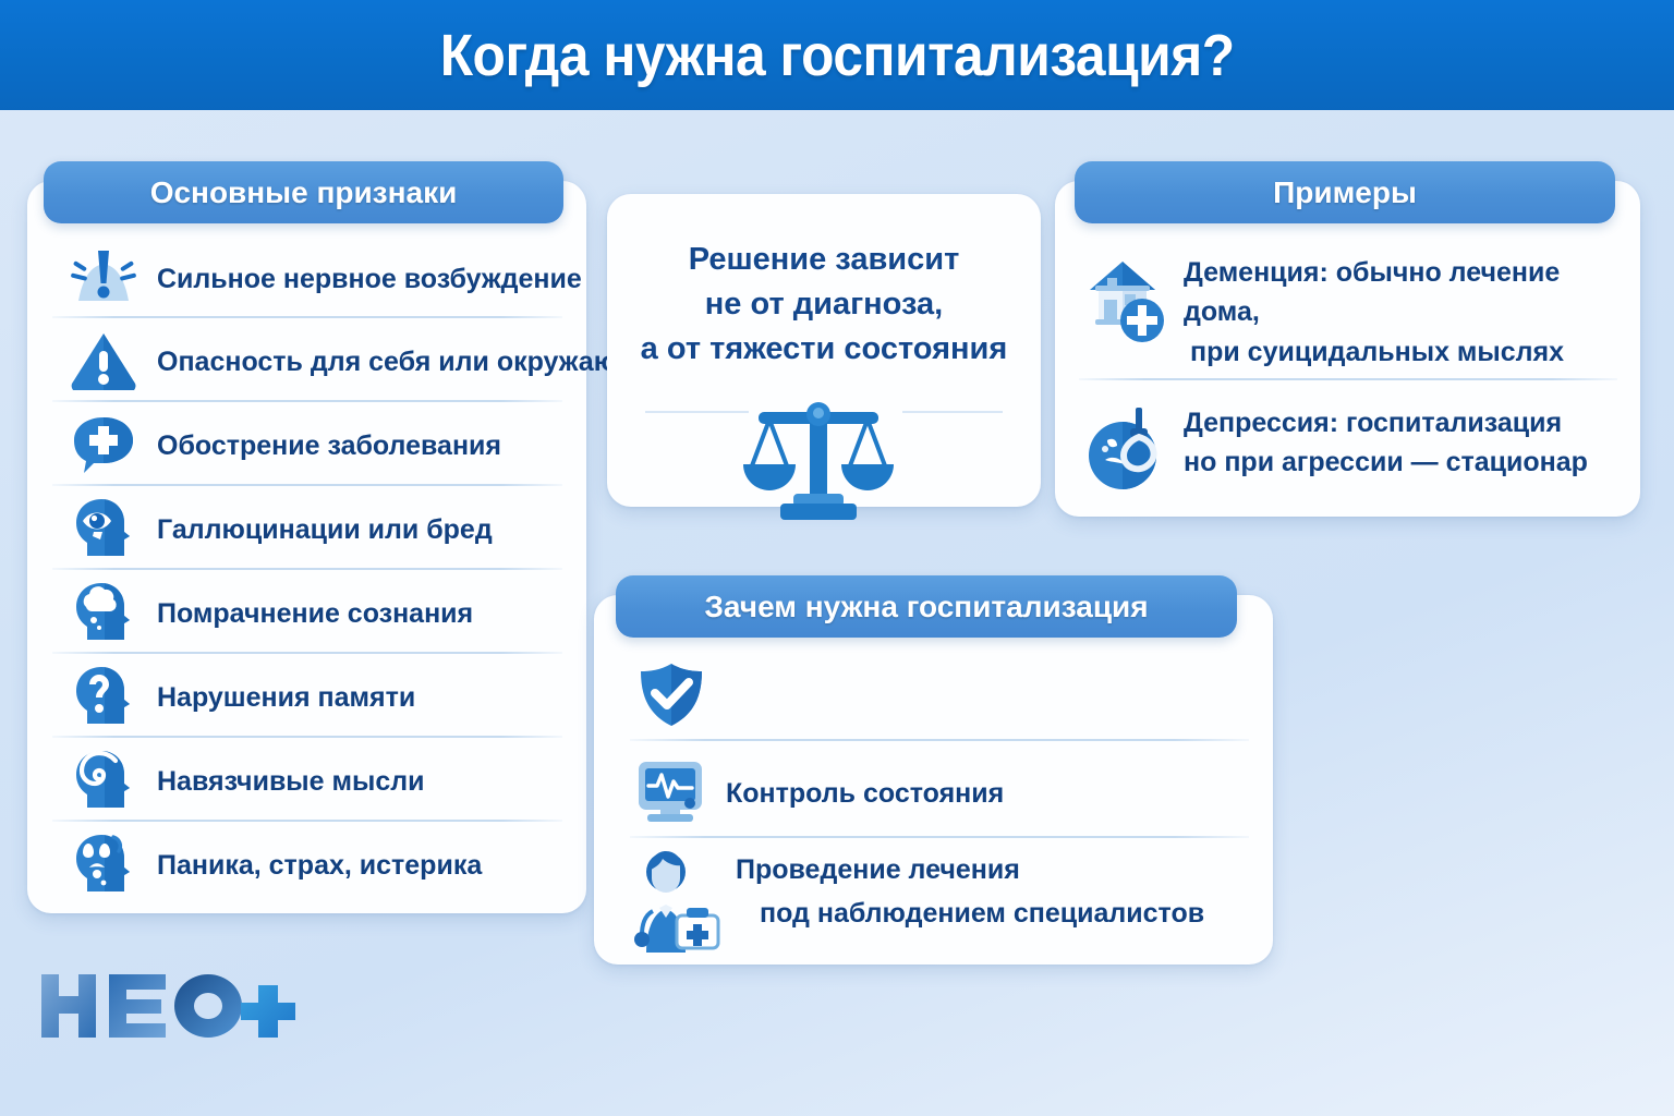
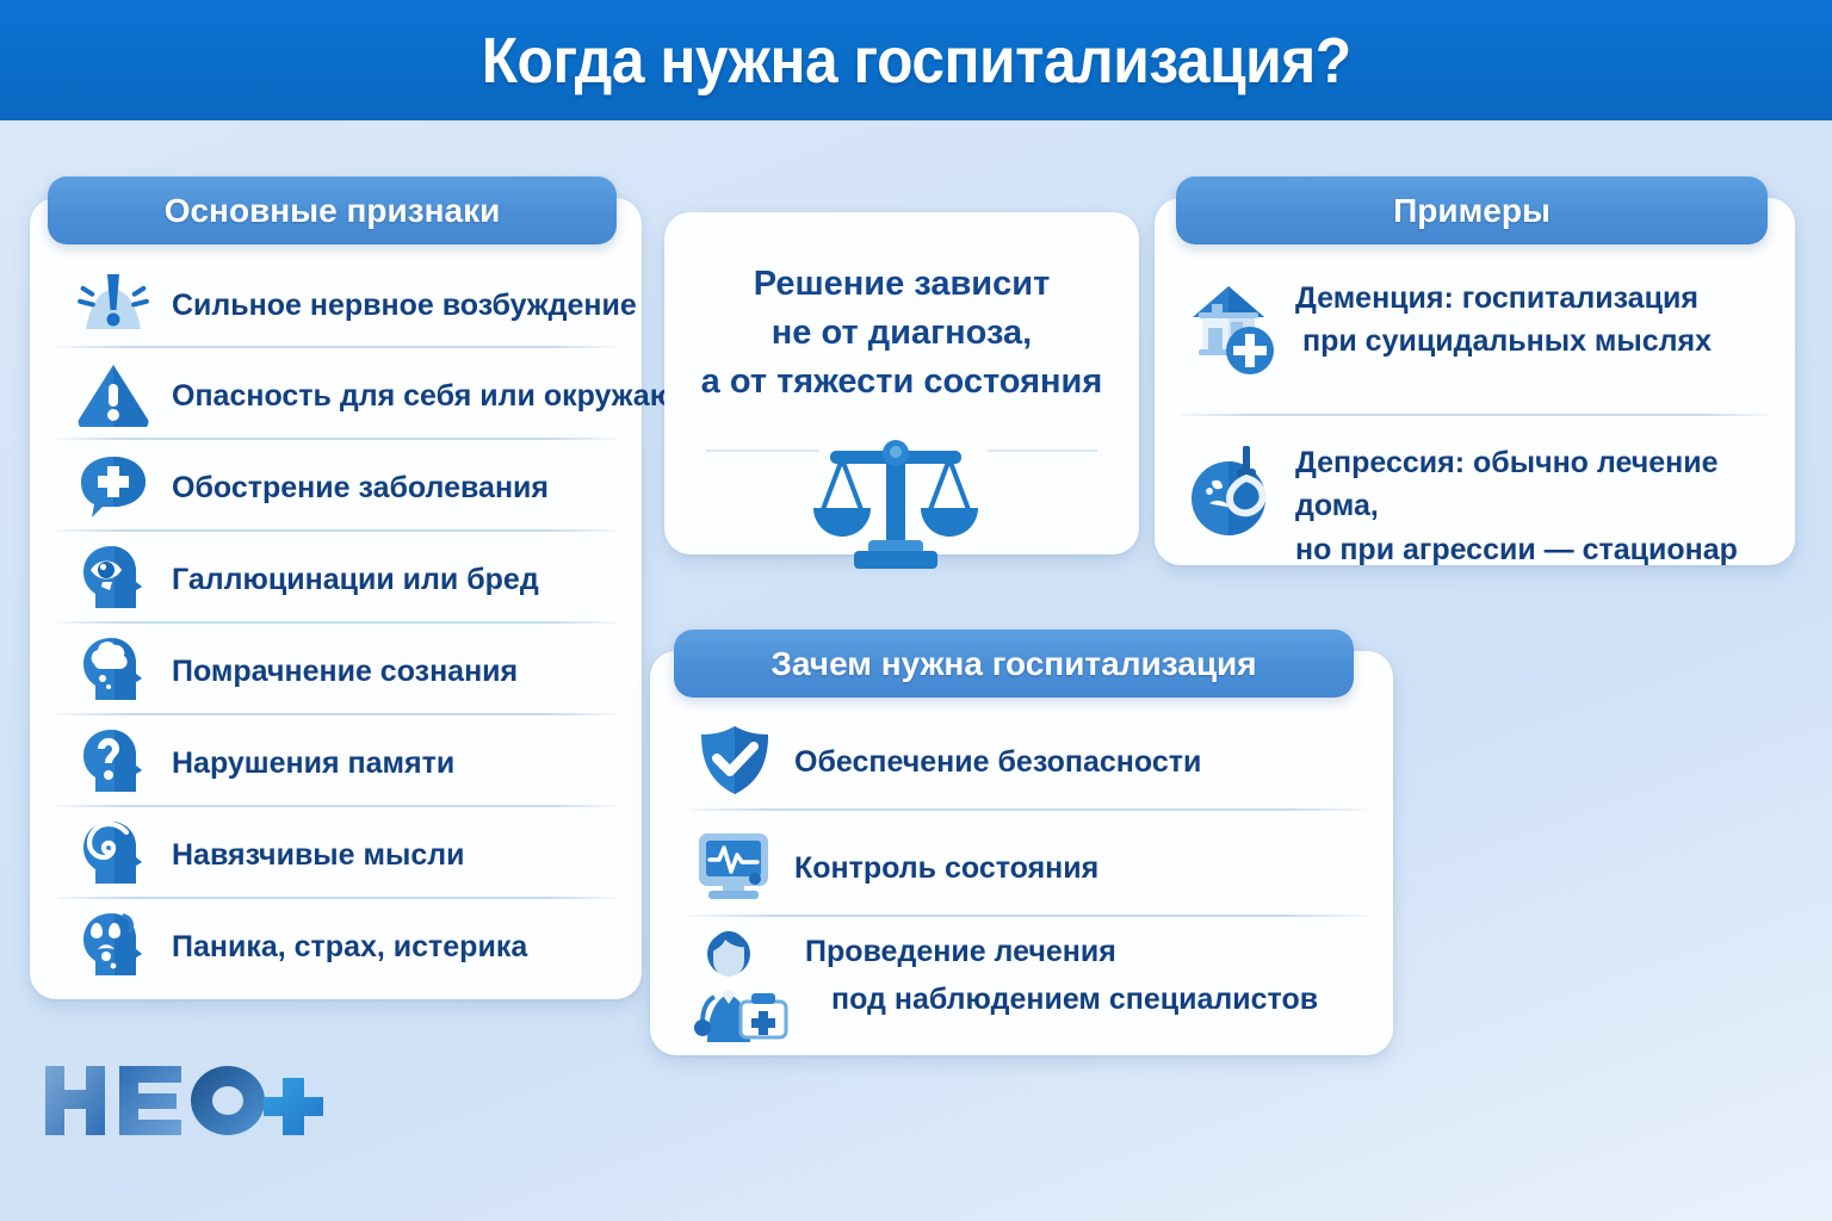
  Когда нужна госпитализация?
  Основные признаки
  Сильное нервное возбуждение
  Опасность для себя или окружаю
  Обострение заболевания
  Галлюцинации или бред
  Помрачнение сознания
  Нарушения памяти
  Навязчивые мысли
  Паника, страх, истерика
  Решение зависит
  не от диагноза,
  а от тяжести состояния
  Примеры
- Деменция: обычно лечение дома,
+ Деменция: госпитализация
  при суицидальных мыслях
- Депрессия: госпитализация
+ Депрессия: обычно лечение дома,
  но при агрессии — стационар
  Зачем нужна госпитализация
+ Обеспечение безопасности
  Контроль состояния
  Проведение лечения
  под наблюдением специалистов
